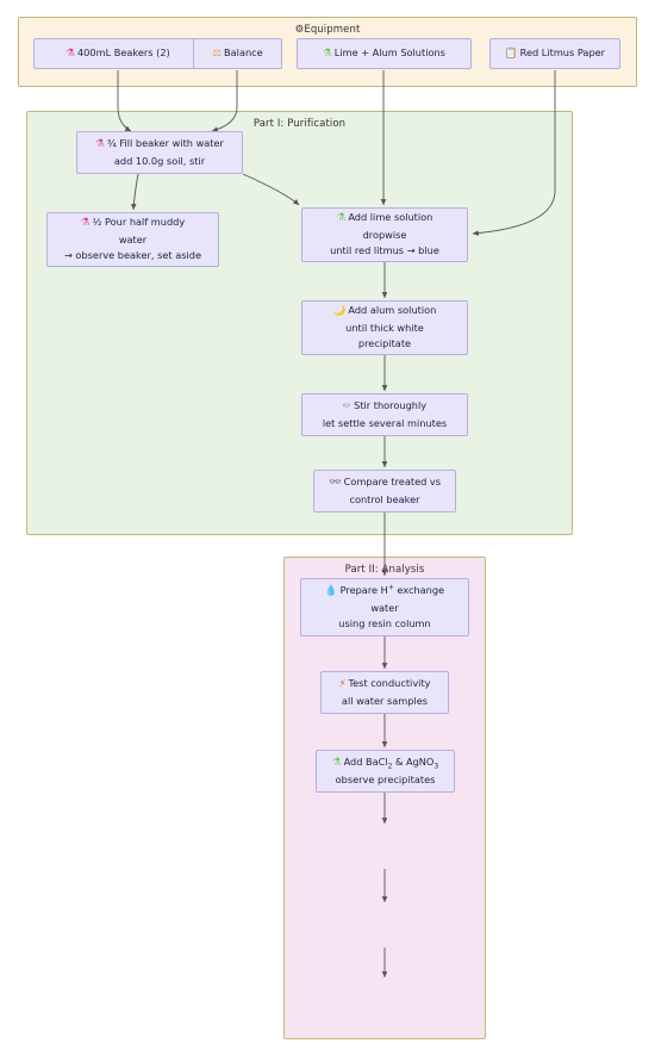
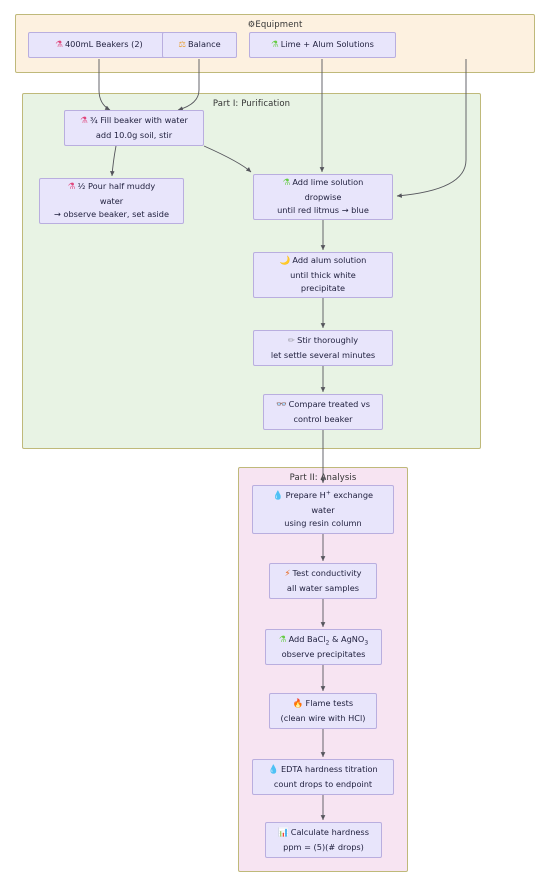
  ⚙Equipment
  ⚗ 400mL Beakers (2)
  ⚖ Balance
  ⚗ Lime + Alum Solutions
- 📋 Red Litmus Paper
  Part I: Purification
  ⚗ ¾ Fill beaker with water
  add 10.0g soil, stir
  ⚗ ½ Pour half muddy
  water
  → observe beaker, set aside
  ⚗ Add lime solution
  dropwise
  until red litmus → blue
  🌙 Add alum solution
  until thick white
  precipitate
  ✏ Stir thoroughly
  let settle several minutes
  👓 Compare treated vs
  control beaker
  Part II: Analysis
  💧 Prepare H exchange
  water
  using resin column
  ⚡ Test conductivity
  all water samples
  ⚗ Add BaCl & AgNO
  observe precipitates
+ 🔥 Flame tests
+ (clean wire with HCl)
+ 💧 EDTA hardness titration
+ count drops to endpoint
+ 📊 Calculate hardness
+ ppm = (5)(# drops)
